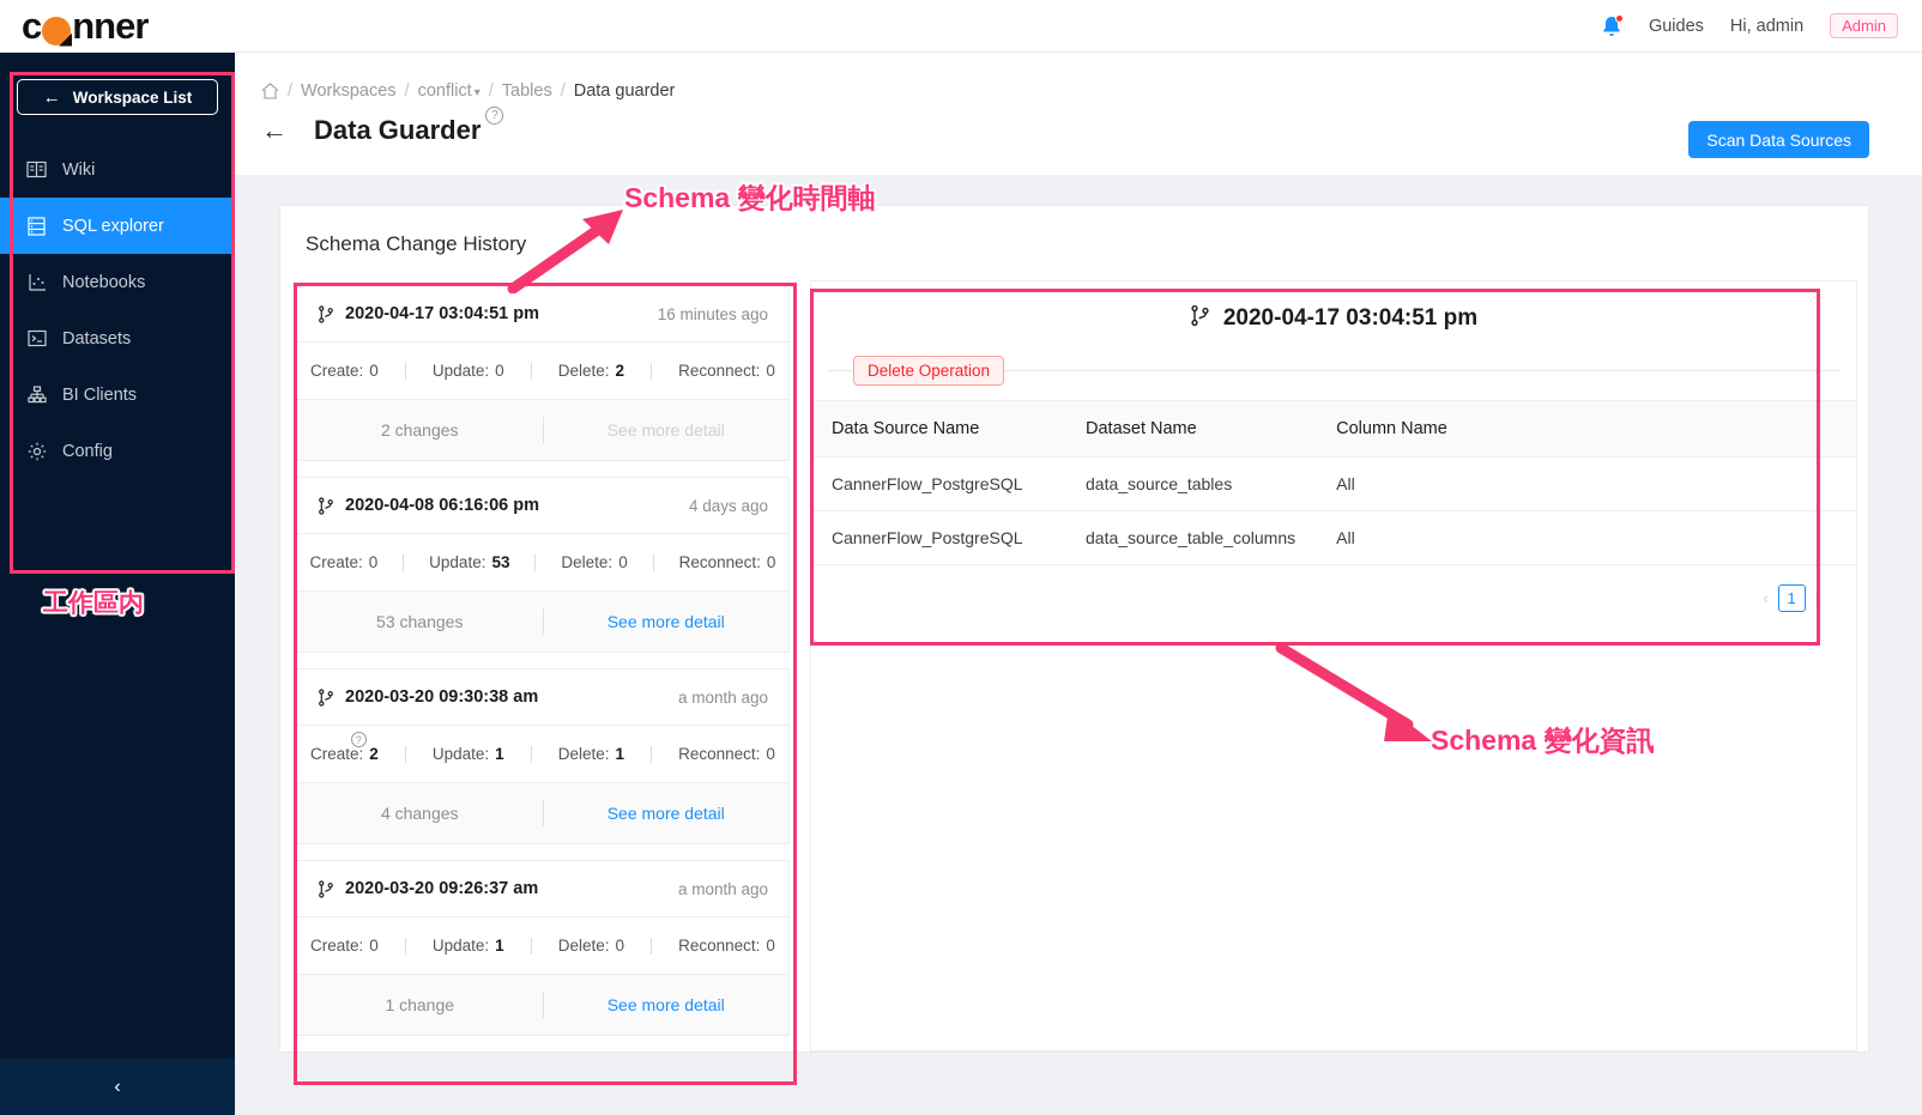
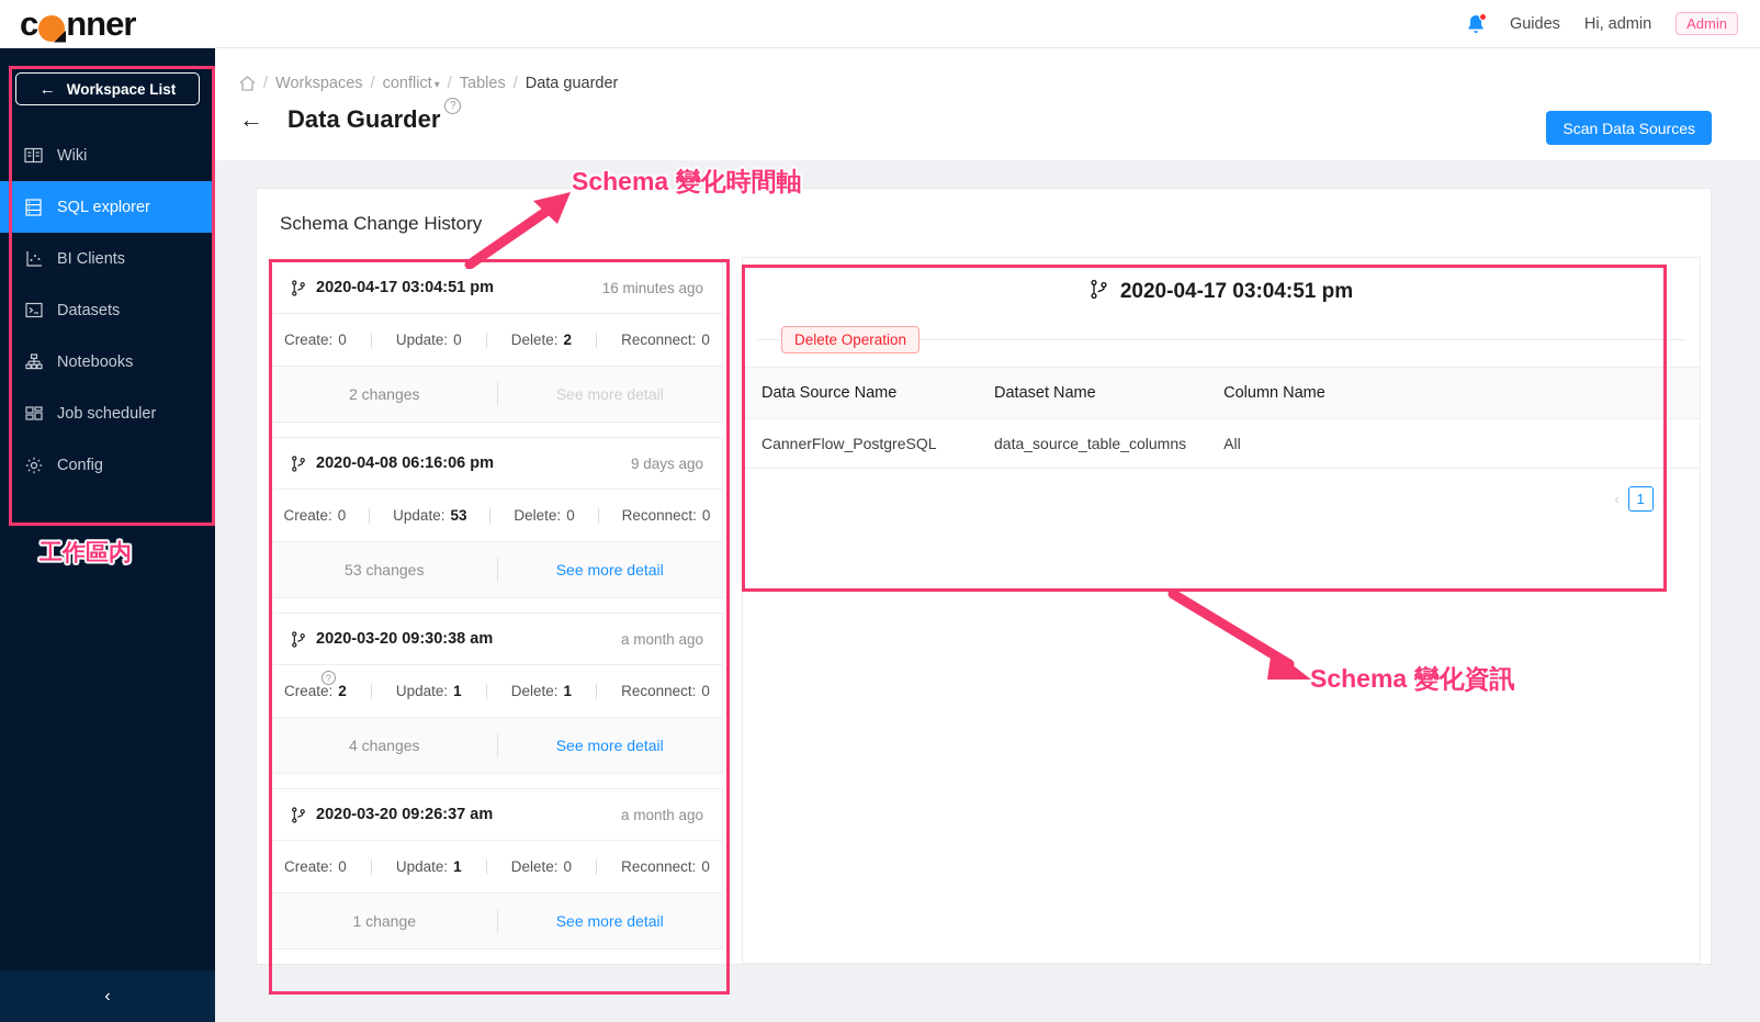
  c
  nner
  Guides
  Hi, admin
  Admin
  ←
  Workspace List
  Wiki
  SQL explorer
- Notebooks
+ BI Clients
  Datasets
- BI Clients
+ Notebooks
+ Job scheduler
  Config
  ‹
  /
  Workspaces
  /
  conflict ▾
  /
  Tables
  /
  Data guarder
  ←
  Data Guarder
  ?
  Scan Data Sources
  Schema Change History
  2020-04-17 03:04:51 pm
  16 minutes ago
  Create:
  0
  Update:
  0
  Delete:
  2
  Reconnect:
  0
  2 changes
  See more detail
  2020-04-08 06:16:06 pm
- 4 days ago
+ 9 days ago
  Create:
  0
  Update:
  53
  Delete:
  0
  Reconnect:
  0
  53 changes
  See more detail
  2020-03-20 09:30:38 am
  a month ago
  Create:
  2
  ?
  Update:
  1
  Delete:
  1
  Reconnect:
  0
  4 changes
  See more detail
  2020-03-20 09:26:37 am
  a month ago
  Create:
  0
  Update:
  1
  Delete:
  0
  Reconnect:
  0
  1 change
  See more detail
  2020-04-17 03:04:51 pm
  Delete Operation
  Data Source Name	Dataset Name	Column Name
- CannerFlow_PostgreSQL	data_source_tables	All
  CannerFlow_PostgreSQL	data_source_table_columns	All
  ‹
  1
  ›
  工作區内
  Schema 變化時間軸
  Schema 變化資訊
